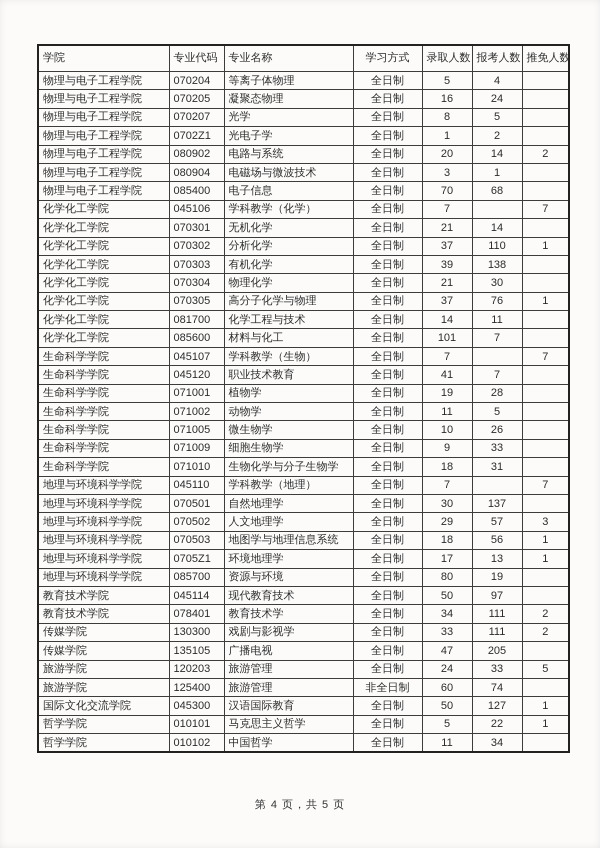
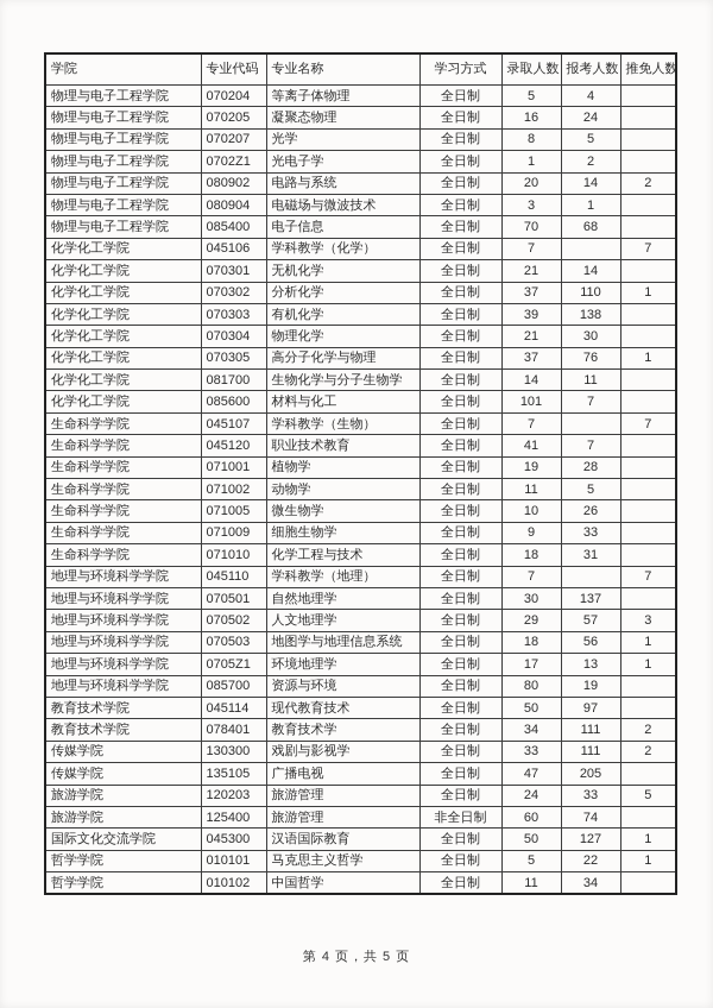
  学院	专业代码	专业名称	学习方式	录取人数	报考人数	推免人数
  物理与电子工程学院	070204	等离子体物理	全日制	5	4
  物理与电子工程学院	070205	凝聚态物理	全日制	16	24
  物理与电子工程学院	070207	光学	全日制	8	5
  物理与电子工程学院	0702Z1	光电子学	全日制	1	2
  物理与电子工程学院	080902	电路与系统	全日制	20	14	2
  物理与电子工程学院	080904	电磁场与微波技术	全日制	3	1
  物理与电子工程学院	085400	电子信息	全日制	70	68
  化学化工学院	045106	学科教学（化学）	全日制	7		7
  化学化工学院	070301	无机化学	全日制	21	14
  化学化工学院	070302	分析化学	全日制	37	110	1
  化学化工学院	070303	有机化学	全日制	39	138
  化学化工学院	070304	物理化学	全日制	21	30
  化学化工学院	070305	高分子化学与物理	全日制	37	76	1
- 化学化工学院	081700	化学工程与技术	全日制	14	11
+ 化学化工学院	081700	生物化学与分子生物学	全日制	14	11
  化学化工学院	085600	材料与化工	全日制	101	7
  生命科学学院	045107	学科教学（生物）	全日制	7		7
  生命科学学院	045120	职业技术教育	全日制	41	7
  生命科学学院	071001	植物学	全日制	19	28
  生命科学学院	071002	动物学	全日制	11	5
  生命科学学院	071005	微生物学	全日制	10	26
  生命科学学院	071009	细胞生物学	全日制	9	33
- 生命科学学院	071010	生物化学与分子生物学	全日制	18	31
+ 生命科学学院	071010	化学工程与技术	全日制	18	31
  地理与环境科学学院	045110	学科教学（地理）	全日制	7		7
  地理与环境科学学院	070501	自然地理学	全日制	30	137
  地理与环境科学学院	070502	人文地理学	全日制	29	57	3
  地理与环境科学学院	070503	地图学与地理信息系统	全日制	18	56	1
  地理与环境科学学院	0705Z1	环境地理学	全日制	17	13	1
  地理与环境科学学院	085700	资源与环境	全日制	80	19
  教育技术学院	045114	现代教育技术	全日制	50	97
  教育技术学院	078401	教育技术学	全日制	34	111	2
  传媒学院	130300	戏剧与影视学	全日制	33	111	2
  传媒学院	135105	广播电视	全日制	47	205
  旅游学院	120203	旅游管理	全日制	24	33	5
  旅游学院	125400	旅游管理	非全日制	60	74
  国际文化交流学院	045300	汉语国际教育	全日制	50	127	1
  哲学学院	010101	马克思主义哲学	全日制	5	22	1
  哲学学院	010102	中国哲学	全日制	11	34
  第 4 页，共 5 页
